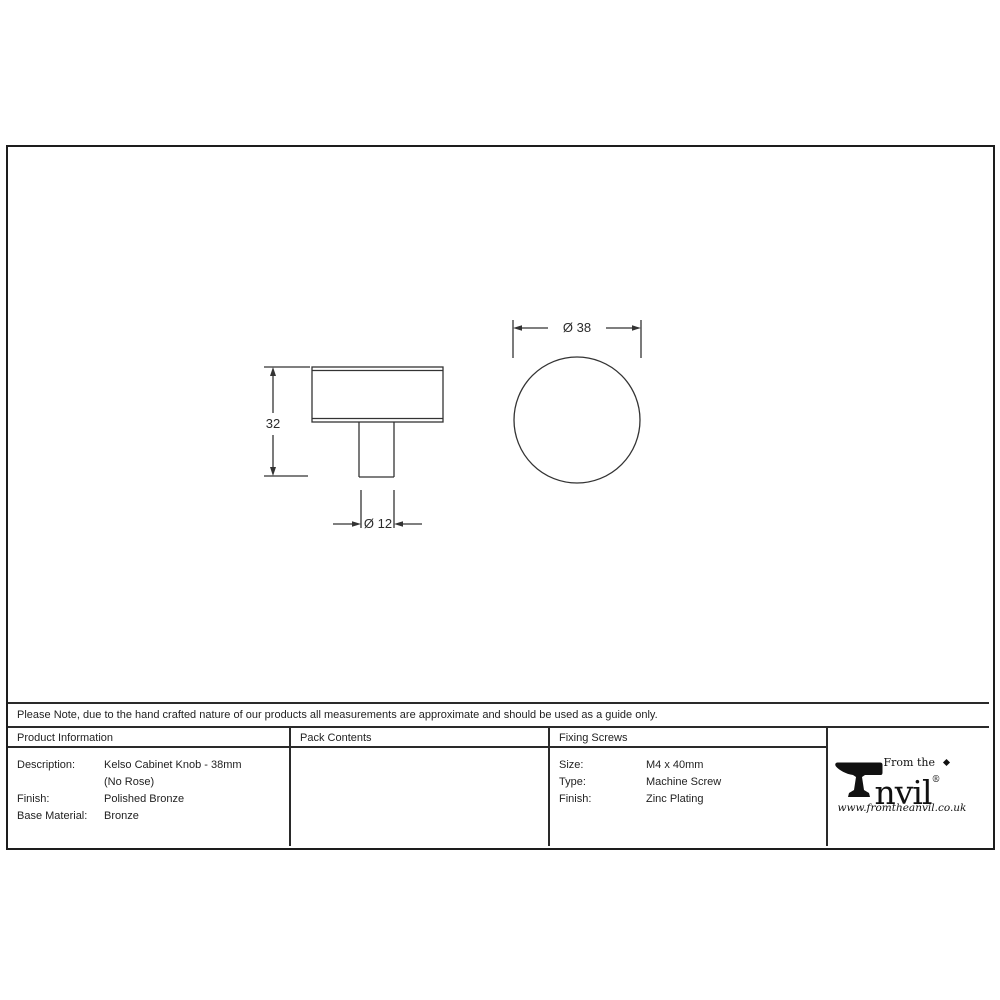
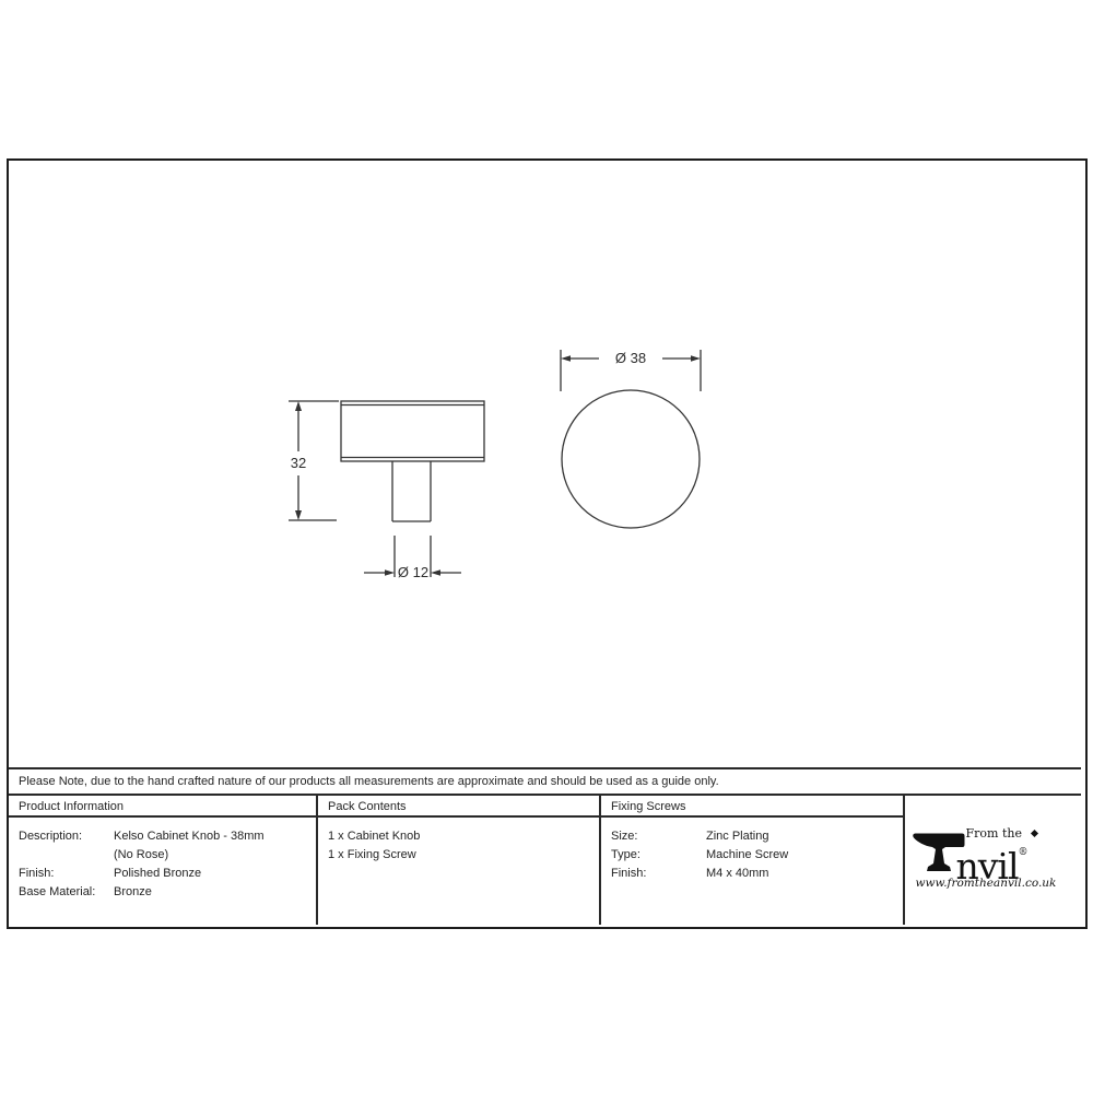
  32
  Ø 12
  Ø 38
  Please Note, due to the hand crafted nature of our products all measurements are approximate and should be used as a guide only.
  Product Information
  Description:
  Kelso Cabinet Knob - 38mm
  (No Rose)
  Finish:
  Polished Bronze
  Base Material:
  Bronze
  Pack Contents
+ 1 x Cabinet Knob
+ 1 x Fixing Screw
  Fixing Screws
  Size:
- M4 x 40mm
+ Zinc Plating
  Type:
  Machine Screw
  Finish:
- Zinc Plating
+ M4 x 40mm
  From the
  nvil®
  www.fromtheanvil.co.uk
